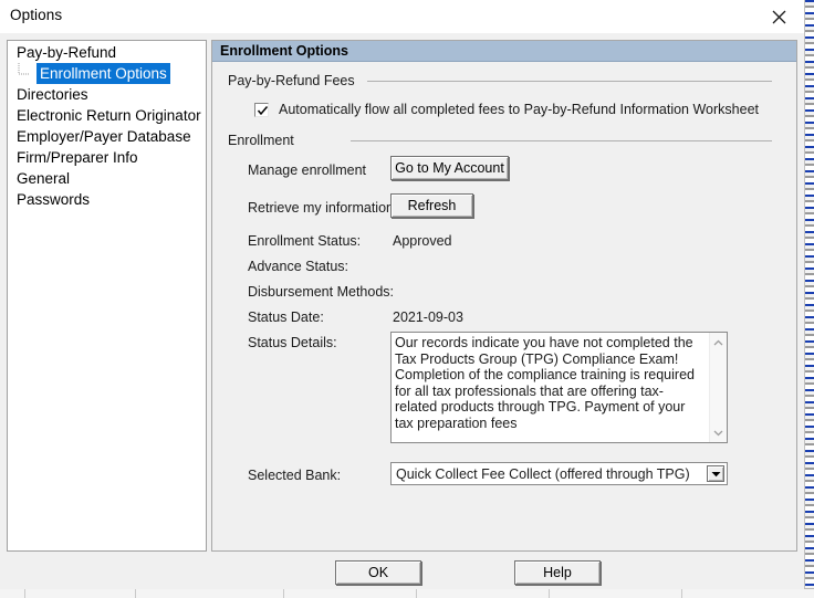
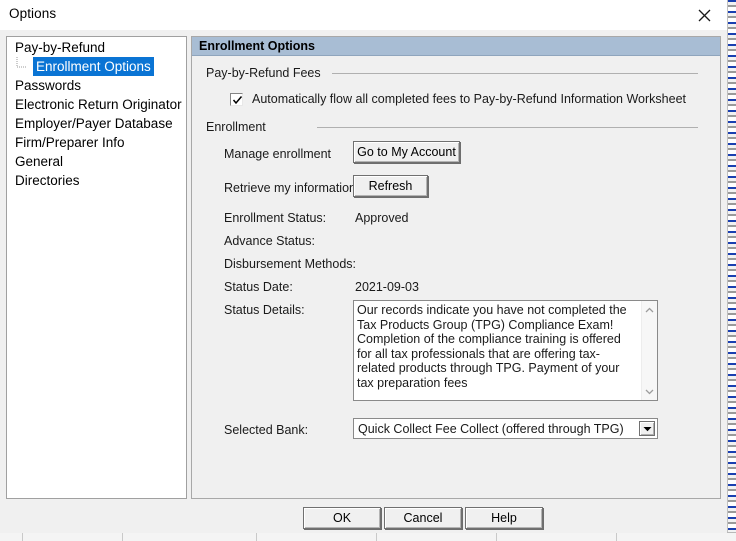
  Options
  Pay-by-Refund
  Enrollment Options
- Directories
+ Passwords
  Electronic Return Originator
  Employer/Payer Database
  Firm/Preparer Info
  General
- Passwords
+ Directories
  Enrollment Options
  Pay-by-Refund Fees
  Automatically flow all completed fees to Pay-by-Refund Information Worksheet
  Enrollment
  Manage enrollment
  Go to My Account
  Retrieve my informatio
  Refresh
  Enrollment Status:
  Approved
  Advance Status:
  Disbursement Methods:
  Status Date:
  2021-09-03
  Status Details:
- Our records indicate you have not completed the Tax Products Group (TPG) Compliance Exam! Completion of the compliance training is required for all tax professionals that are offering tax-related products through TPG. Payment of your tax preparation fees
+ Our records indicate you have not completed the Tax Products Group (TPG) Compliance Exam! Completion of the compliance training is offered for all tax professionals that are offering tax-related products through TPG. Payment of your tax preparation fees
  Selected Bank:
  Quick Collect Fee Collect (offered through TPG)
  OK
+ Cancel
  Help
